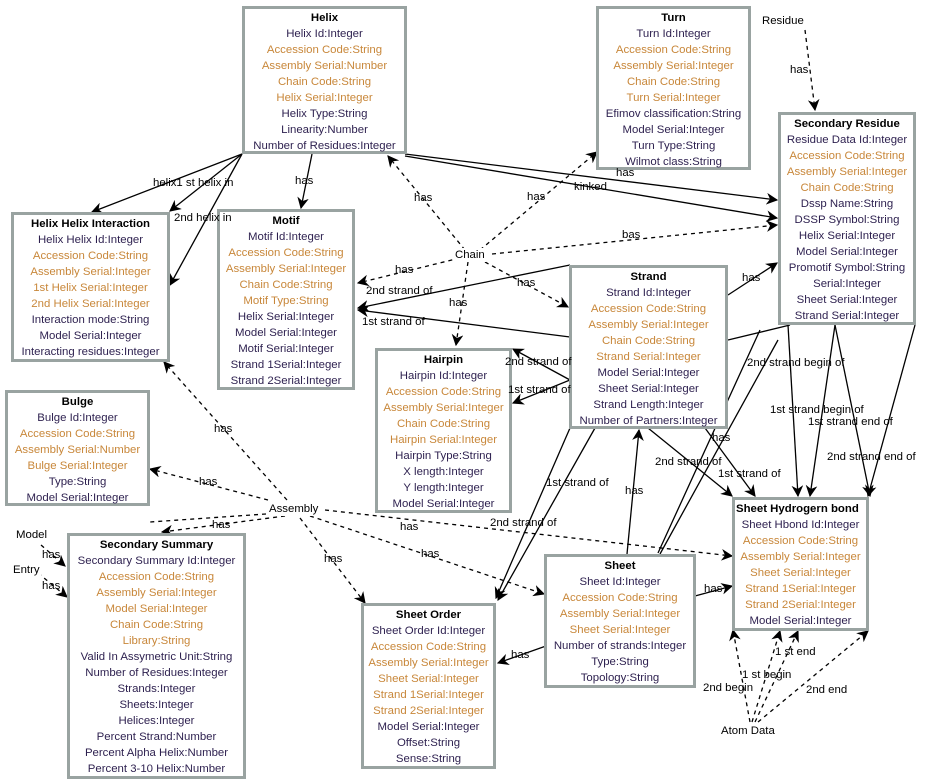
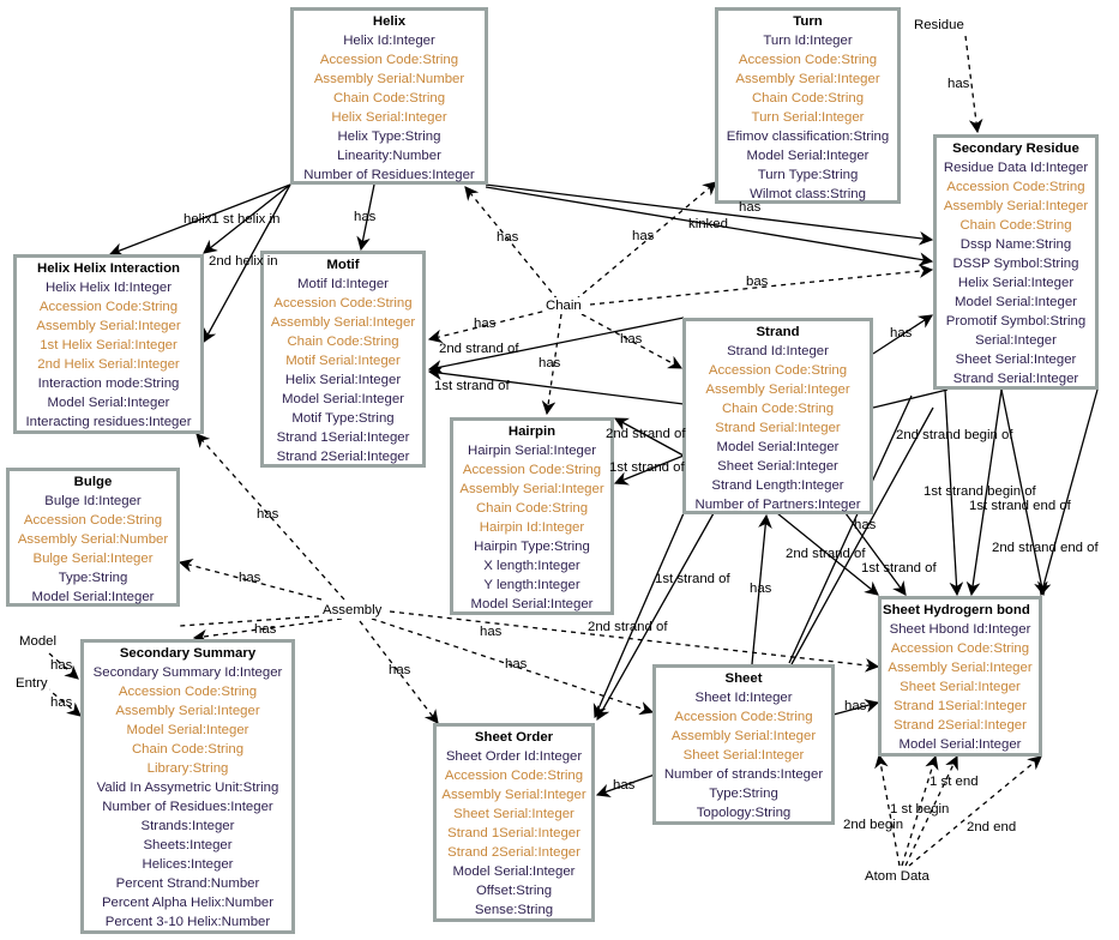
  Helix
  Helix Id:Integer
  Accession Code:String
  Assembly Serial:Number
  Chain Code:String
  Helix Serial:Integer
  Helix Type:String
  Linearity:Number
  Number of Residues:Integer
  Turn
  Turn Id:Integer
  Accession Code:String
  Assembly Serial:Integer
  Chain Code:String
  Turn Serial:Integer
  Efimov classification:String
  Model Serial:Integer
  Turn Type:String
  Wilmot class:String
  Secondary Residue
  Residue Data Id:Integer
  Accession Code:String
  Assembly Serial:Integer
  Chain Code:String
  Dssp Name:String
  DSSP Symbol:String
  Helix Serial:Integer
  Model Serial:Integer
  Promotif Symbol:String
  Serial:Integer
  Sheet Serial:Integer
  Strand Serial:Integer
  Helix Helix Interaction
  Helix Helix Id:Integer
  Accession Code:String
  Assembly Serial:Integer
  1st Helix Serial:Integer
  2nd Helix Serial:Integer
  Interaction mode:String
  Model Serial:Integer
  Interacting residues:Integer
  Motif
  Motif Id:Integer
  Accession Code:String
  Assembly Serial:Integer
  Chain Code:String
- Motif Type:String
+ Motif Serial:Integer
  Helix Serial:Integer
  Model Serial:Integer
- Motif Serial:Integer
+ Motif Type:String
  Strand 1Serial:Integer
  Strand 2Serial:Integer
  Strand
  Strand Id:Integer
  Accession Code:String
  Assembly Serial:Integer
  Chain Code:String
  Strand Serial:Integer
  Model Serial:Integer
  Sheet Serial:Integer
  Strand Length:Integer
  Number of Partners:Integer
  Hairpin
- Hairpin Id:Integer
+ Hairpin Serial:Integer
  Accession Code:String
  Assembly Serial:Integer
  Chain Code:String
- Hairpin Serial:Integer
+ Hairpin Id:Integer
  Hairpin Type:String
  X length:Integer
  Y length:Integer
  Model Serial:Integer
  Bulge
  Bulge Id:Integer
  Accession Code:String
  Assembly Serial:Number
  Bulge Serial:Integer
  Type:String
  Model Serial:Integer
  Secondary Summary
  Secondary Summary Id:Integer
  Accession Code:String
  Assembly Serial:Integer
  Model Serial:Integer
  Chain Code:String
  Library:String
  Valid In Assymetric Unit:String
  Number of Residues:Integer
  Strands:Integer
  Sheets:Integer
  Helices:Integer
  Percent Strand:Number
  Percent Alpha Helix:Number
  Percent 3-10 Helix:Number
  Sheet Order
  Sheet Order Id:Integer
  Accession Code:String
  Assembly Serial:Integer
  Sheet Serial:Integer
  Strand 1Serial:Integer
  Strand 2Serial:Integer
  Model Serial:Integer
  Offset:String
  Sense:String
  Sheet
  Sheet Id:Integer
  Accession Code:String
  Assembly Serial:Integer
  Sheet Serial:Integer
  Number of strands:Integer
  Type:String
  Topology:String
  Sheet Hydrogern bond
  Sheet Hbond Id:Integer
  Accession Code:String
  Assembly Serial:Integer
  Sheet Serial:Integer
  Strand 1Serial:Integer
  Strand 2Serial:Integer
  Model Serial:Integer
  Residue
  Chain
  Assembly
  Model
  Entry
  Atom Data
  has
  has
  kinked
  helix1 st helix in
  2nd helix in
  has
  has
  has
  bas
  has
  has
  has
  2nd strand of
  1st strand of
  has
  2nd strand of
  1st strand of
  2nd strand begin of
  1st strand begin of
  1st strand end of
  2nd strand end of
  has
  2nd strand of
  1st strand of
  1st strand of
  has
  has
  has
  has
  has
  has
  has
  2nd strand of
  has
  has
  has
  has
  1 st end
  1 st begin
  2nd begin
  2nd end
